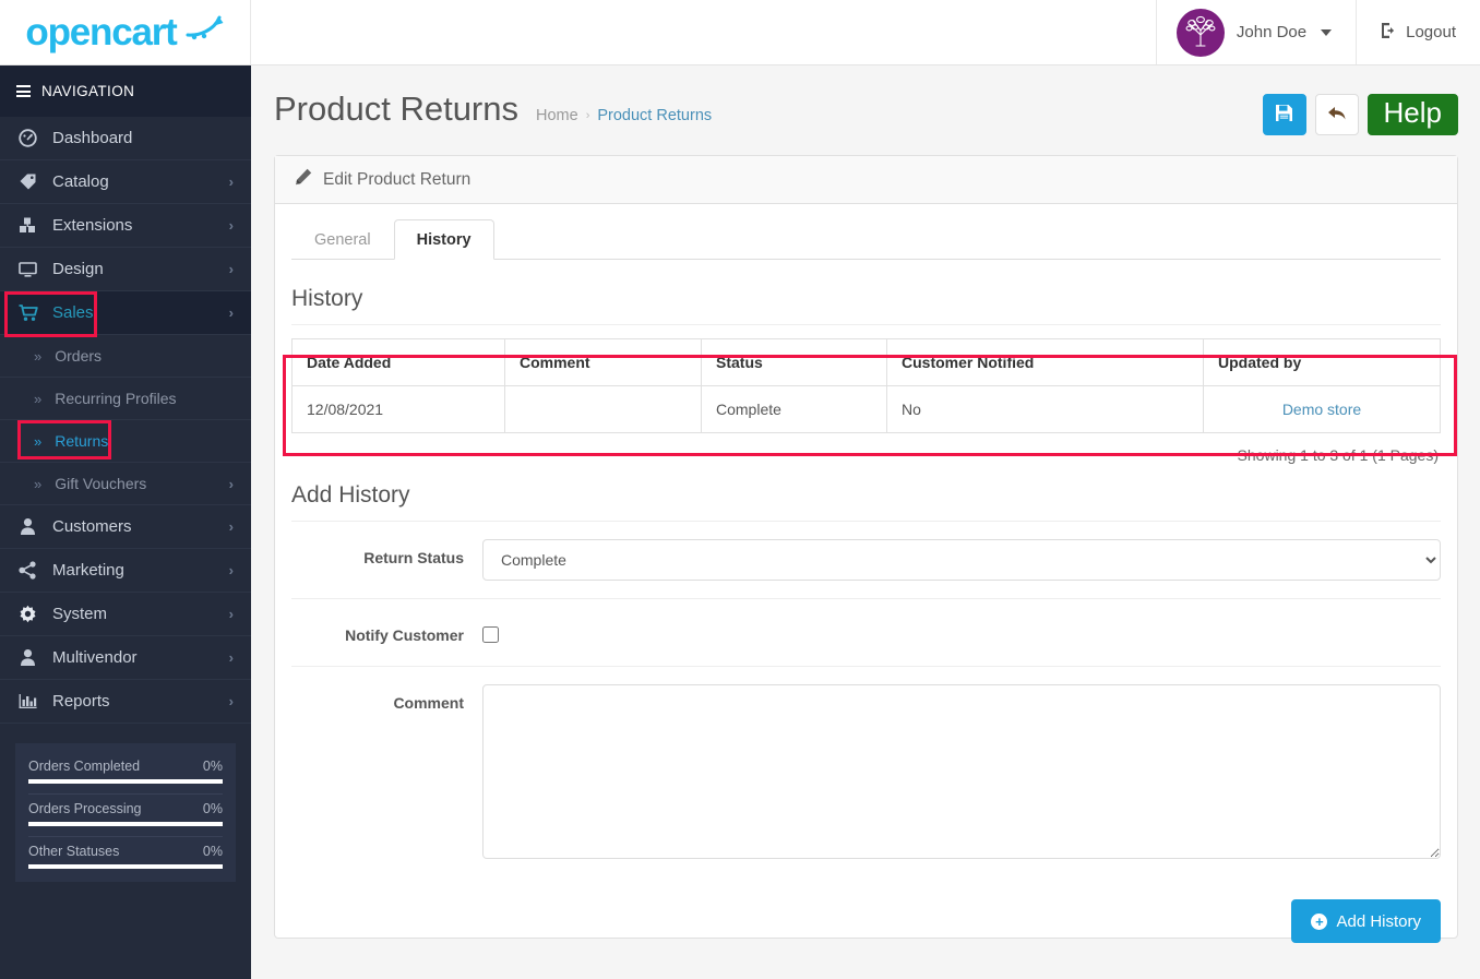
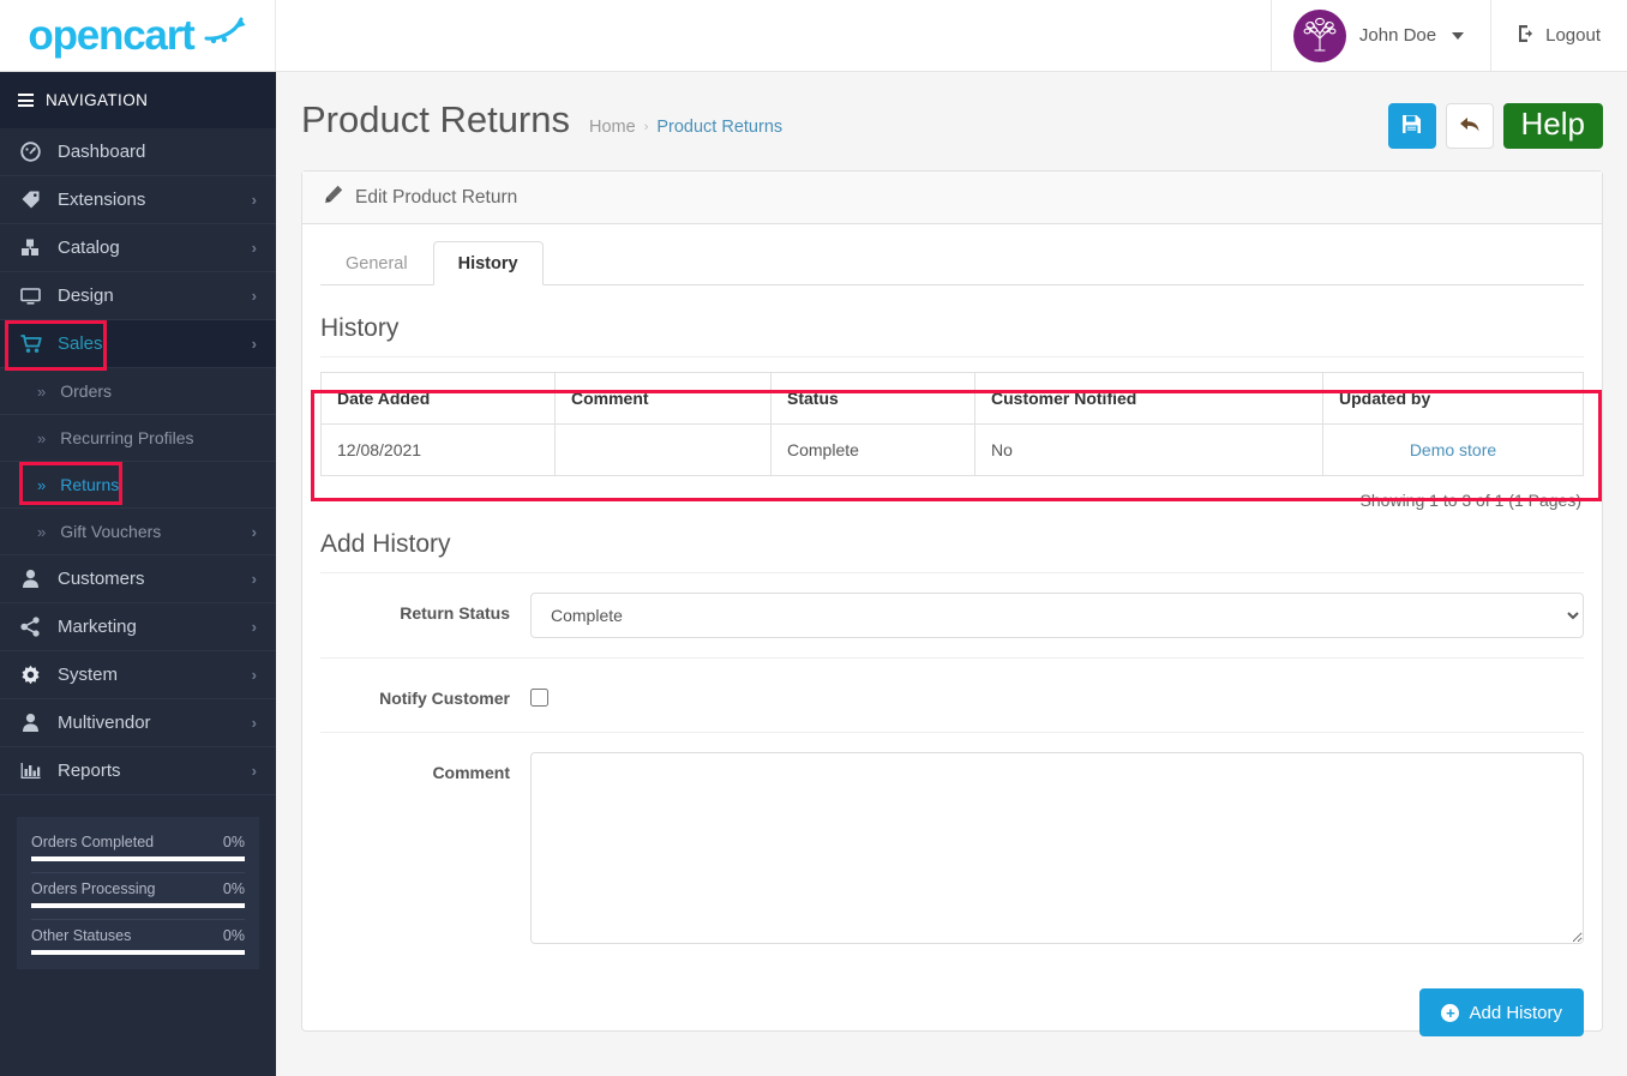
  opencart
  John Doe
  Logout
  NAVIGATION
  Dashboard
- Catalog
+ Extensions
  ›
- Extensions
+ Catalog
  ›
  Design
  ›
  Sales
  ›
  »
  Orders
  »
  Recurring Profiles
  »
  Returns
  »
  Gift Vouchers
  ›
  Customers
  ›
  Marketing
  ›
  System
  ›
  Multivendor
  ›
  Reports
  ›
  Orders Completed
  0%
  Orders Processing
  0%
  Other Statuses
  0%
  Product Returns
  Home
  ›
  Product Returns
  Help
  Edit Product Return
  General
  History
  History
  Date Added	Comment	Status	Customer Notified	Updated by
  12/08/2021		Complete	No	Demo store
  Showing 1 to 3 of 1 (1 Pages)
  Add History
  Return Status
  Complete
  Notify Customer
  Comment
  +
  Add History
